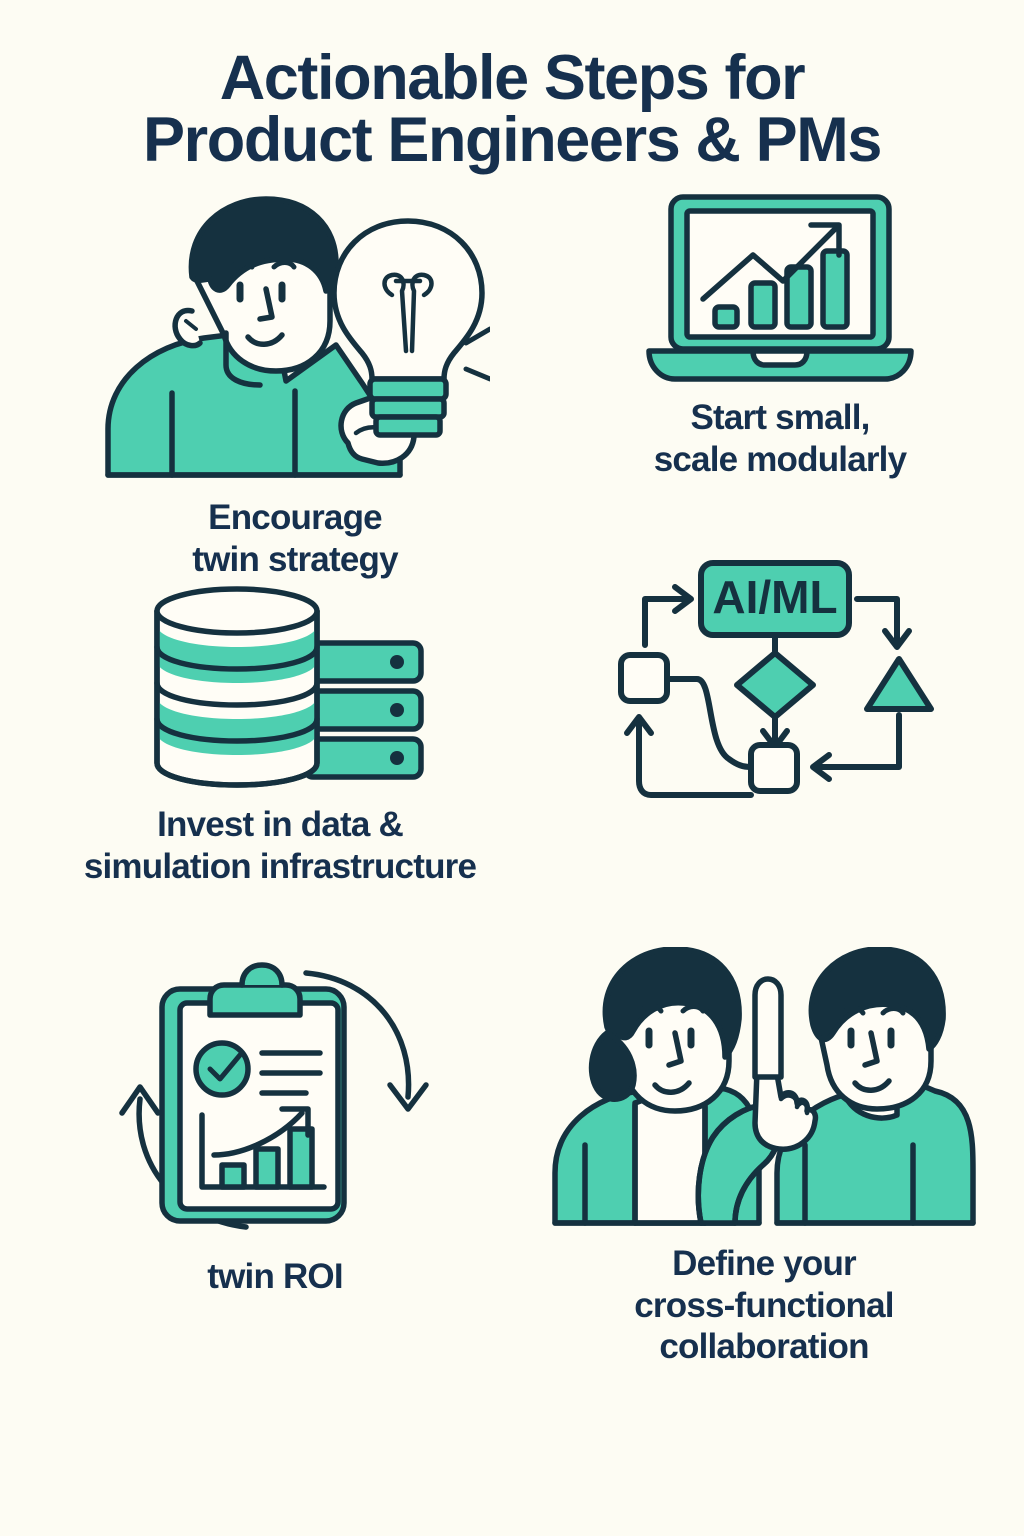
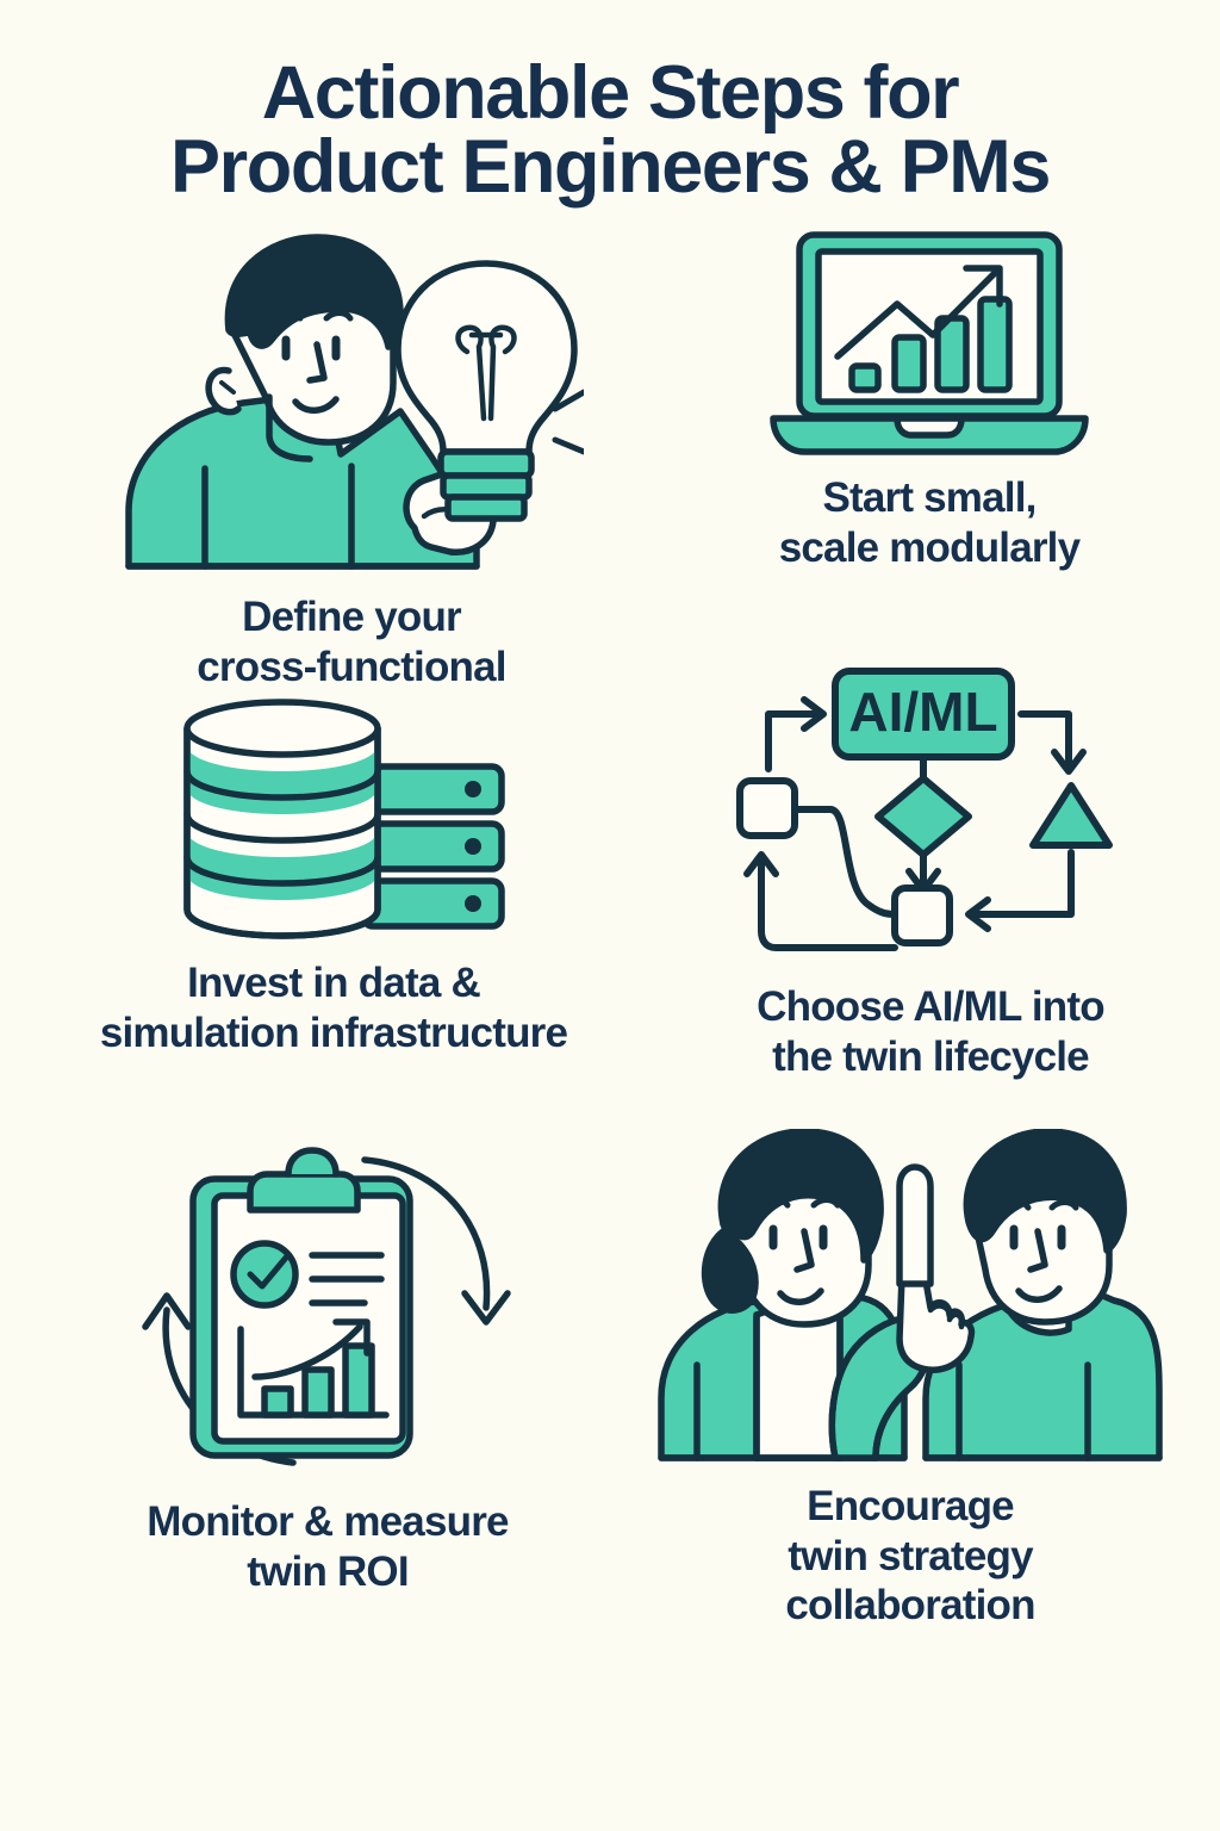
  Actionable Steps for
  Product Engineers & PMs
- Encourage
+ Define your
- twin strategy
+ cross-functional
  Start small,
  scale modularly
  Invest in data &
  simulation infrastructure
  AI/ML
+ Choose AI/ML into
+ the twin lifecycle
+ Monitor & measure
  twin ROI
- Define your
+ Encourage
- cross-functional
+ twin strategy
  collaboration
